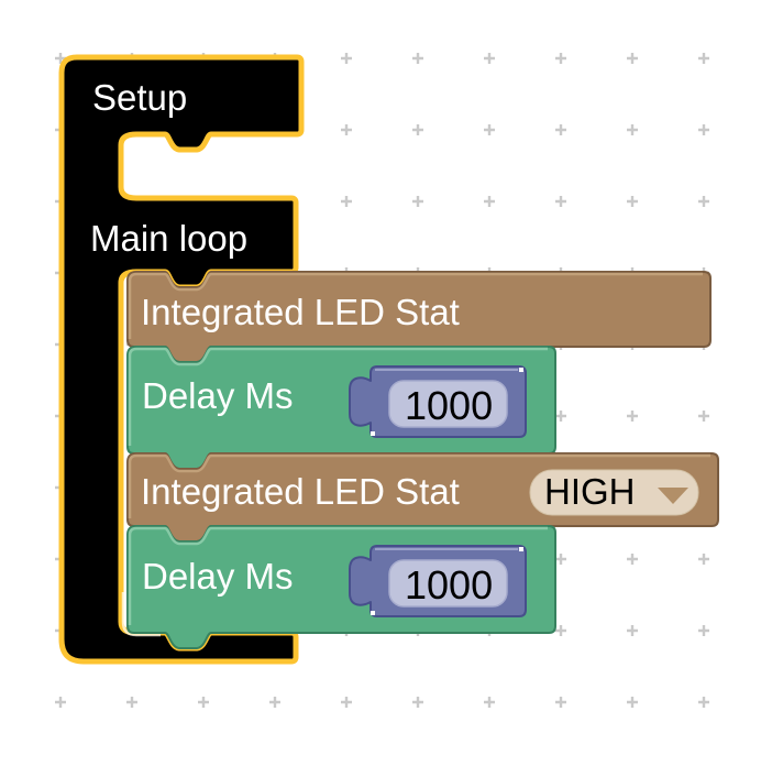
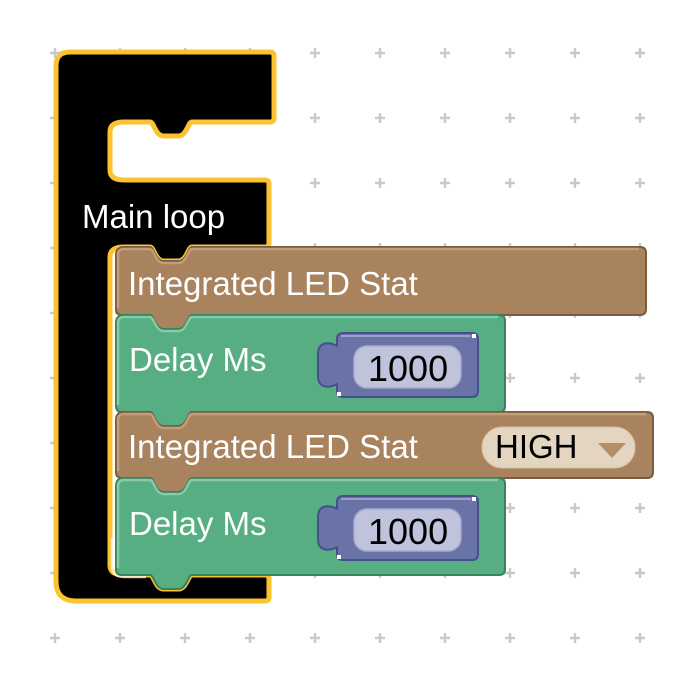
- Setup
  Main loop
  Integrated LED Stat
  Delay Ms
  1000
  Integrated LED Stat
  HIGH
  Delay Ms
  1000
